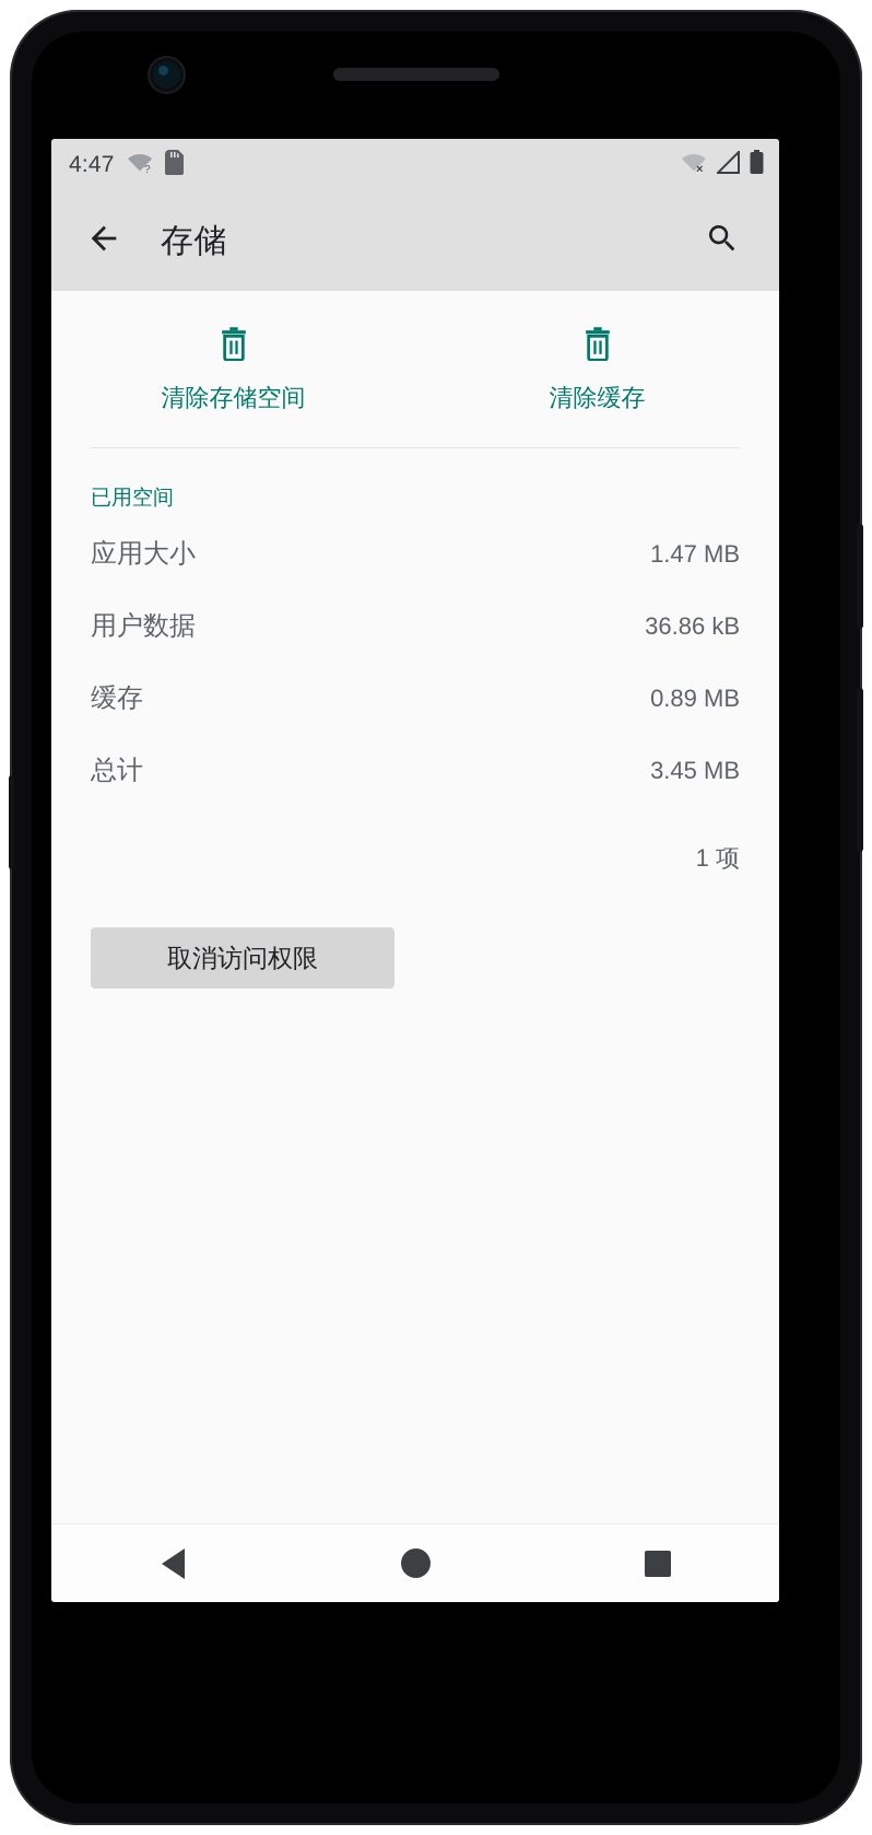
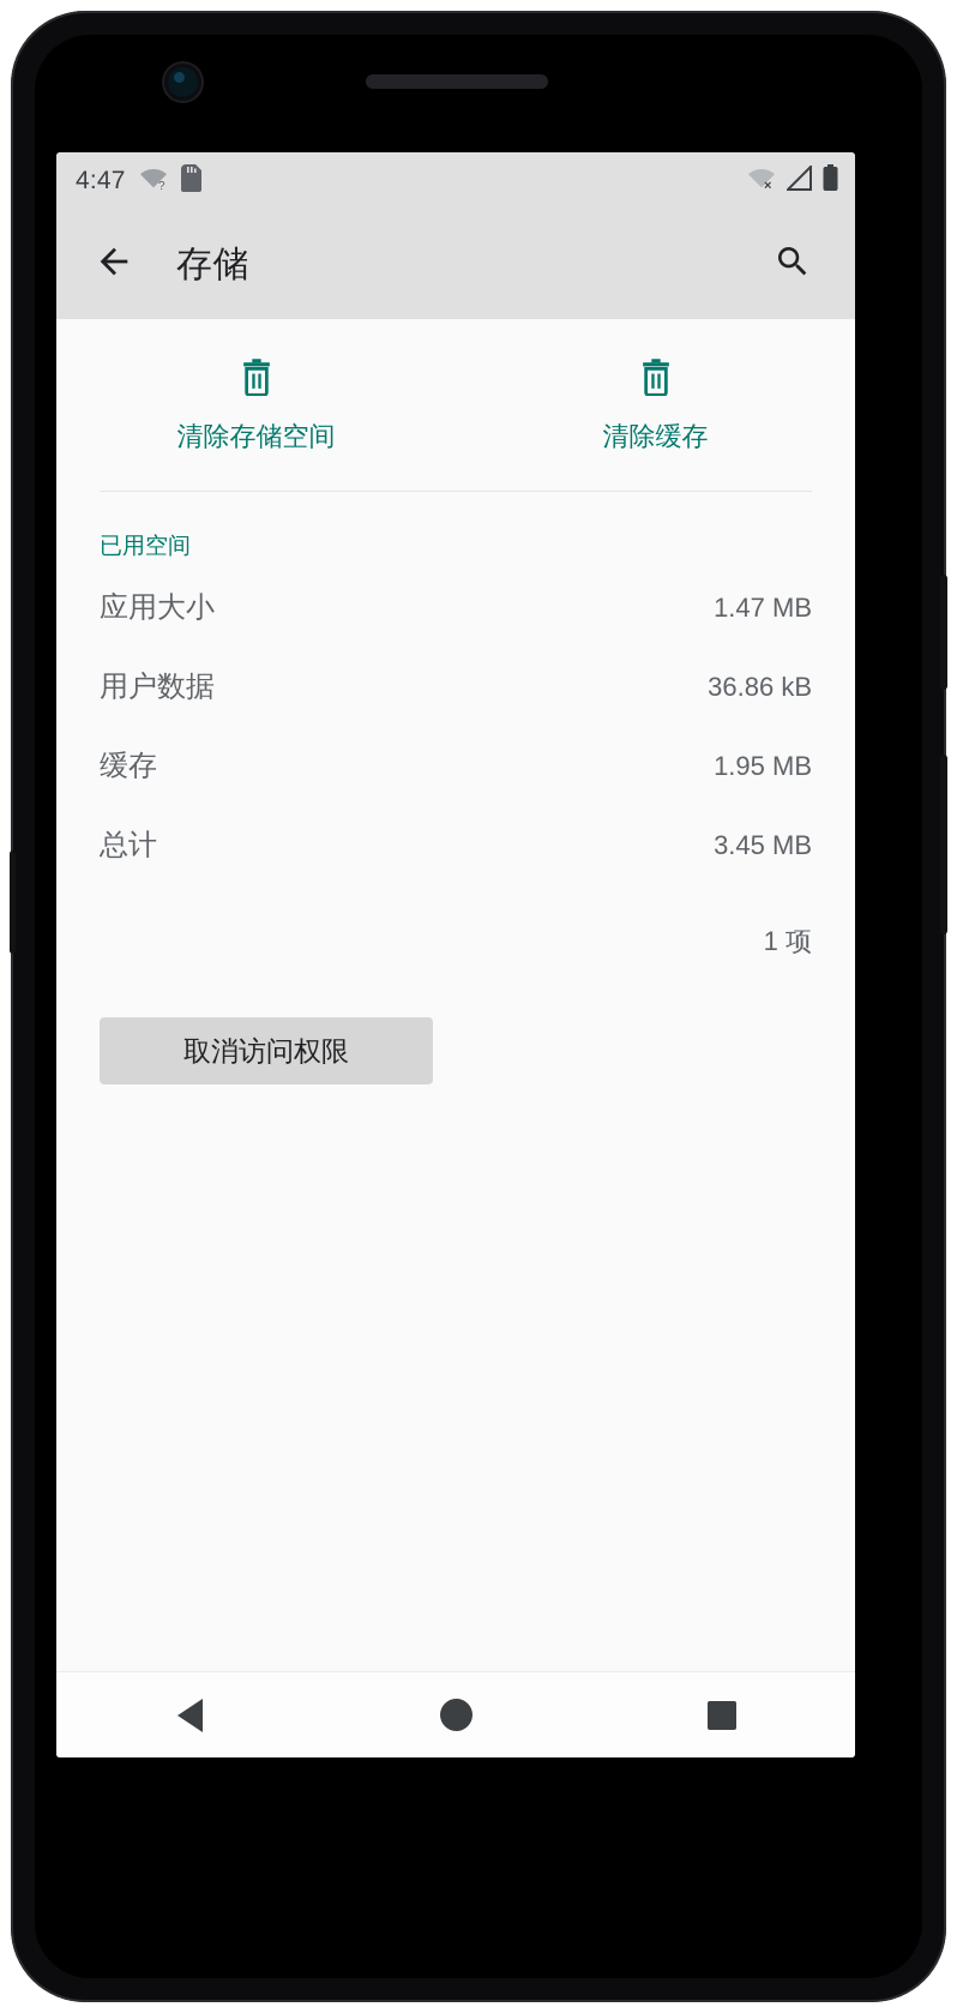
  4:47
  ?
  ×
  存储
  清除存储空间
  清除缓存
  已用空间
  应用大小
  1.47 MB
  用户数据
  36.86 kB
  缓存
- 0.89 MB
+ 1.95 MB
  总计
  3.45 MB
  1 项
  取消访问权限
